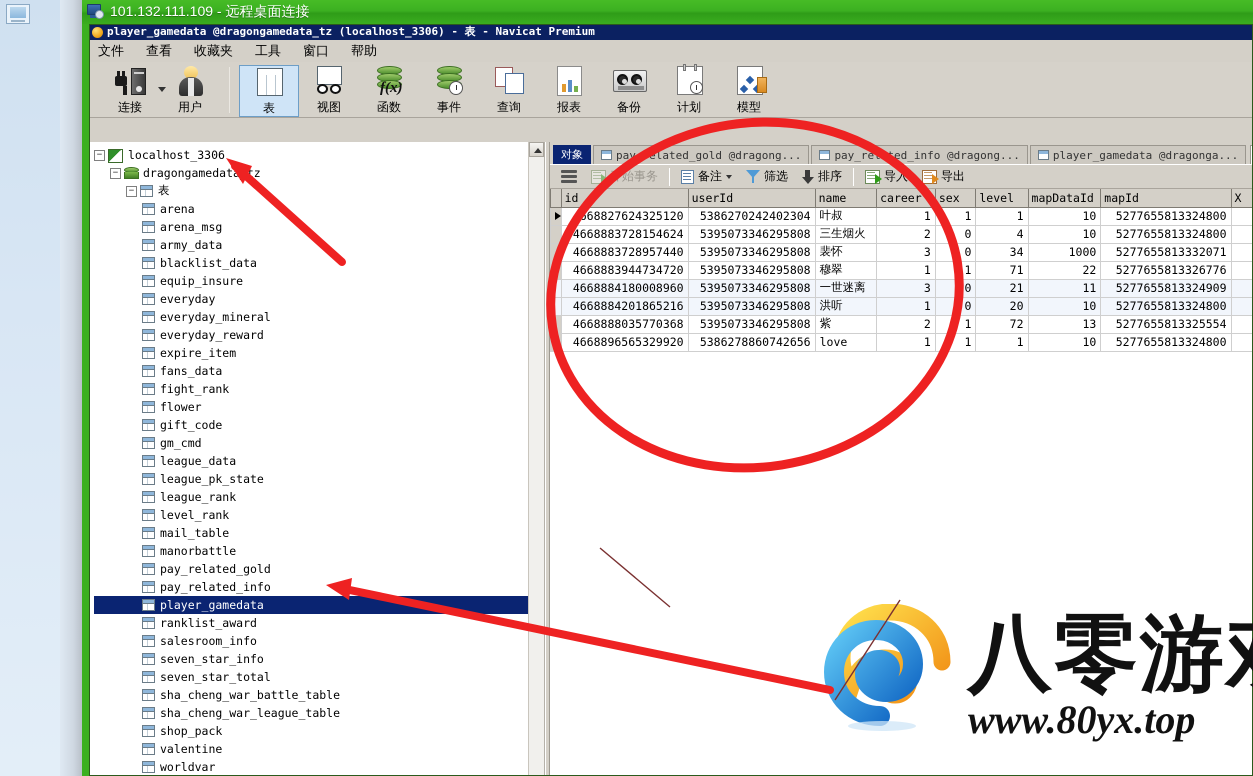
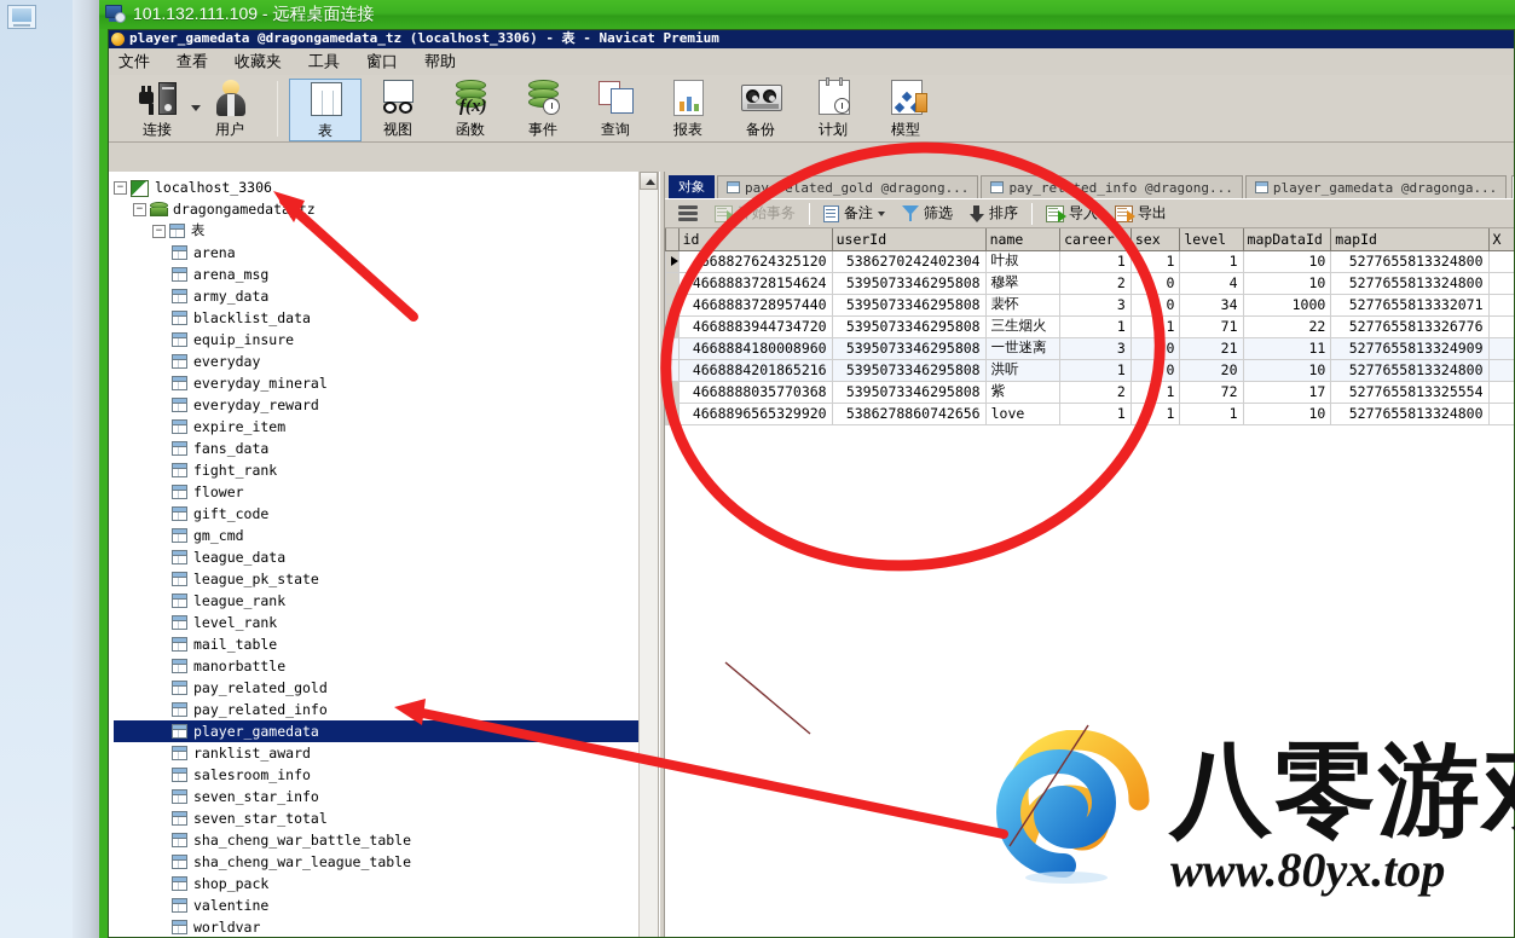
  101.132.111.109 - 远程桌面连接
  player_gamedata @dragongamedata_tz (localhost_3306) - 表 - Navicat Premium
  文件
  查看
  收藏夹
  工具
  窗口
  帮助
  连接
  用户
  表
  视图
  f(x)
  函数
  事件
  查询
  报表
  备份
  计划
  模型
  −
  localhost_3306
  −
  dragongamedattz
  −
  表
  arena
  arena_msg
  army_data
  blacklist_data
  equip_insure
  everyday
  everyday_mineral
  everyday_reward
  expire_item
  fans_data
  fight_rank
  flower
  gift_code
  gm_cmd
  league_data
  league_pk_state
  league_rank
  level_rank
  mail_table
  manorbattle
  pay_related_gold
  pay_related_info
  player_gamedata
  ranklist_award
  salesroom_info
  seven_star_info
  seven_star_total
  sha_cheng_war_battle_table
  sha_cheng_war_league_table
  shop_pack
  valentine
  worldvar
  对象
  paylated_gold @dragong...
  pay_reed_info @dragong...
  player_gamedata @dragonga...
  始事务
  备注
  筛选
  排序
  导入
  导出
  	id	userId	name	career	sex	level	mapDataId	mapId	X
  	68827624325120	5386270242402304	叶叔	1	1	1	10	5277655813324800
- 	4668883728154624	5395073346295808	三生烟火	2	0	4	10	5277655813324800
+ 	4668883728154624	5395073346295808	穆翠	2	0	4	10	5277655813324800
  	4668883728957440	5395073346295808	裴怀	3	0	34	1000	5277655813332071
- 	4668883944734720	5395073346295808	穆翠	1	1	71	22	5277655813326776
+ 	4668883944734720	5395073346295808	三生烟火	1	1	71	22	5277655813326776
  	4668884180008960	5395073346295808	一世迷离	3	0	21	11	5277655813324909
  	4668884201865216	5395073346295808	洪听	1	0	20	10	5277655813324800
- 	4668888035770368	5395073346295808	紫	2	1	72	13	5277655813325554
+ 	4668888035770368	5395073346295808	紫	2	1	72	17	5277655813325554
  	4668896565329920	5386278860742656	love	1	1	1	10	5277655813324800
  八零游
  www.80yx.top
